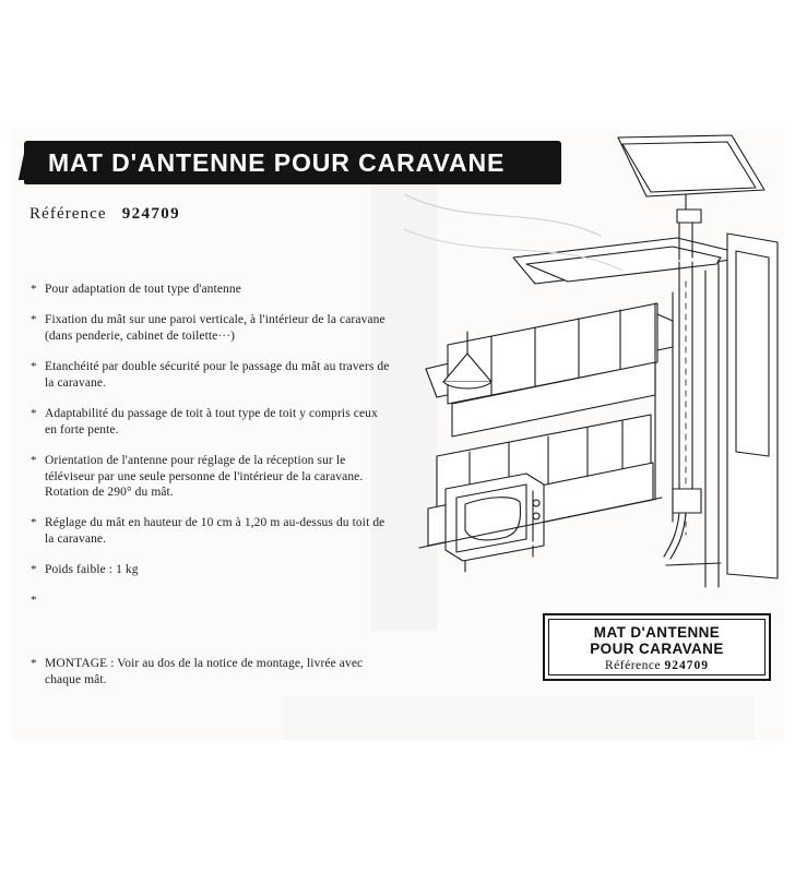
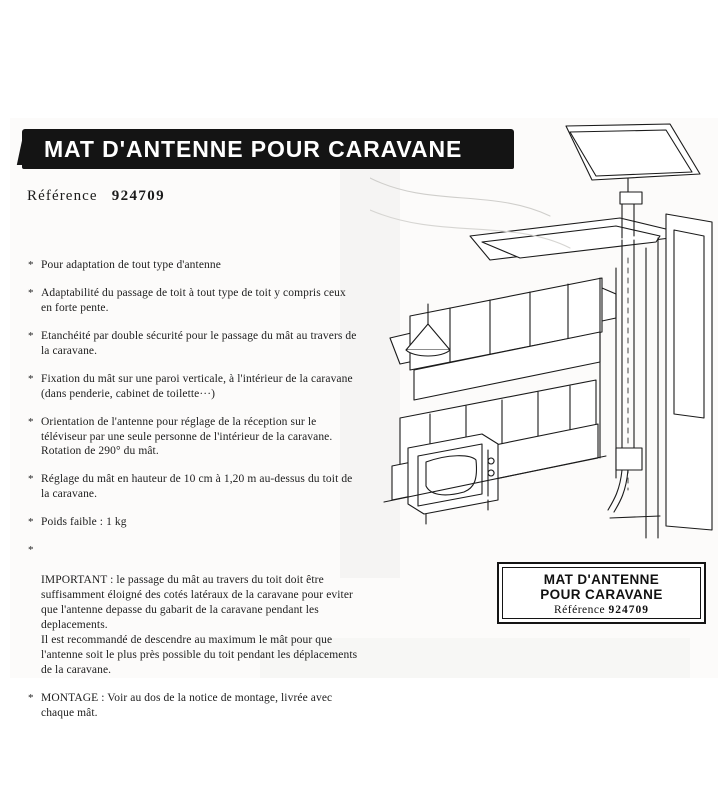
  MAT D'ANTENNE POUR CARAVANE
  Référence 924709
  *
  Pour adaptation de tout type d'antenne
  *
- Fixation du mât sur une paroi verticale, à l'intérieur de la caravane (dans penderie, cabinet de toilette···)
+ Adaptabilité du passage de toit à tout type de toit y compris ceux en forte pente.
  *
  Etanchéité par double sécurité pour le passage du mât au travers de la caravane.
  *
- Adaptabilité du passage de toit à tout type de toit y compris ceux en forte pente.
+ Fixation du mât sur une paroi verticale, à l'intérieur de la caravane (dans penderie, cabinet de toilette···)
  *
  Orientation de l'antenne pour réglage de la réception sur le téléviseur par une seule personne de l'intérieur de la caravane. Rotation de 290° du mât.
  *
  Réglage du mât en hauteur de 10 cm à 1,20 m au-dessus du toit de la caravane.
  *
  Poids faible : 1 kg
  *
+ IMPORTANT : le passage du mât au travers du toit doit être suffisamment éloigné des cotés latéraux de la caravane pour eviter que l'antenne depasse du gabarit de la caravane pendant les deplacements.
+ Il est recommandé de descendre au maximum le mât pour que l'antenne soit le plus près possible du toit pendant les déplacements de la caravane.
  *
  MONTAGE : Voir au dos de la notice de montage, livrée avec chaque mât.
  MAT D'ANTENNE
  POUR CARAVANE
  Référence 924709
